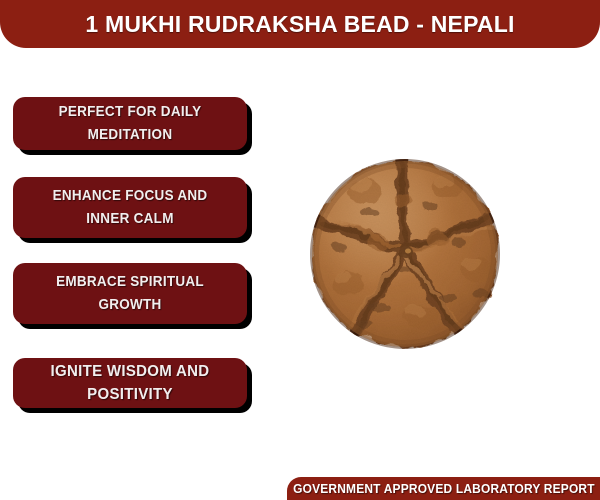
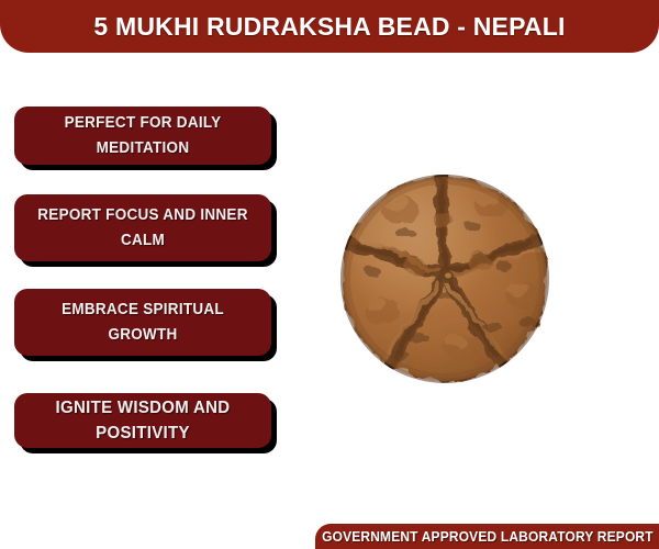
- 1 MUKHI RUDRAKSHA BEAD - NEPALI
+ 5 MUKHI RUDRAKSHA BEAD - NEPALI
  PERFECT FOR DAILY MEDITATION
- ENHANCE FOCUS AND INNER CALM
+ REPORT FOCUS AND INNER CALM
  EMBRACE SPIRITUAL GROWTH
  IGNITE WISDOM AND POSITIVITY
  GOVERNMENT APPROVED LABORATORY REPORT
